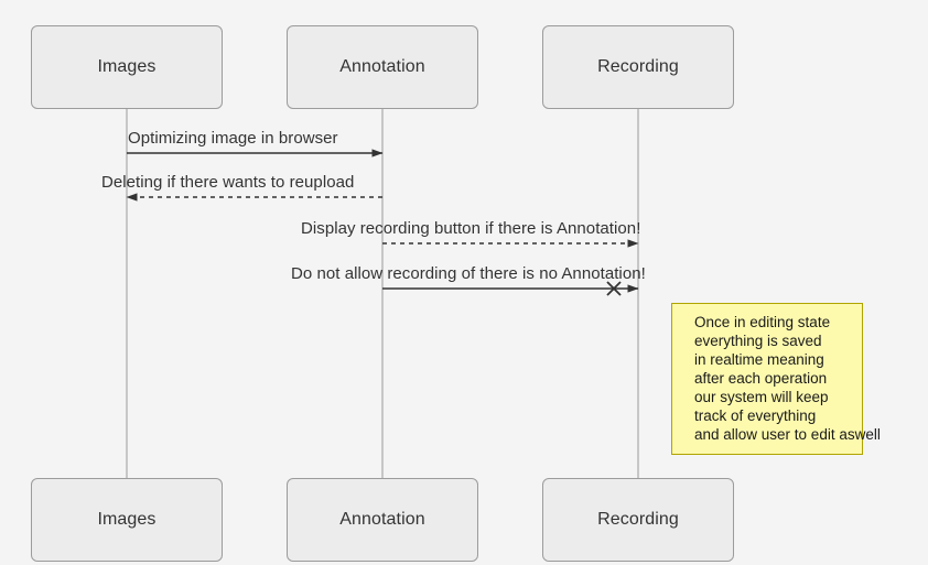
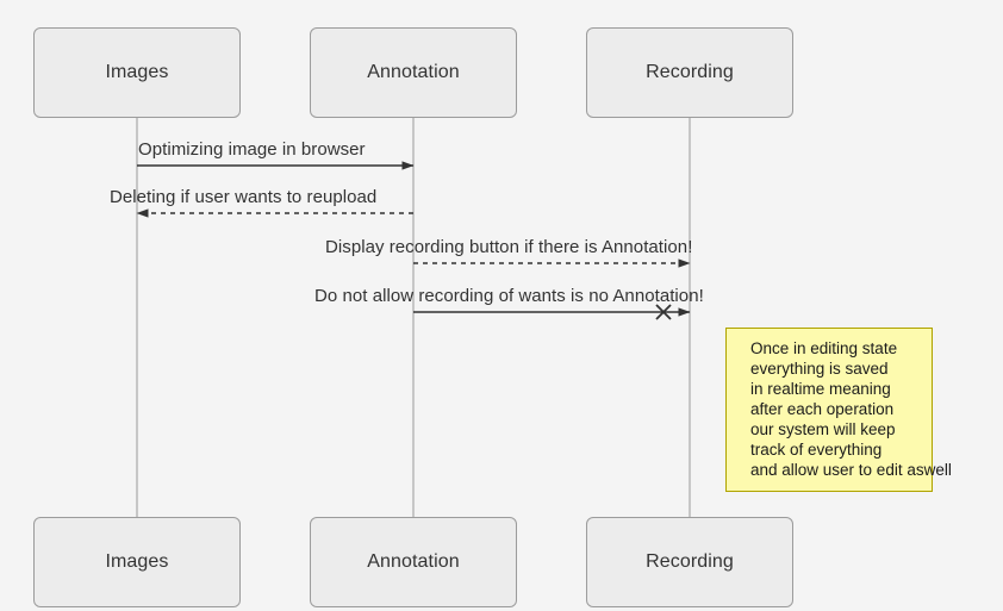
  Images
  Annotation
  Recording
  Images
  Annotation
  Recording
  Optimizing image in browser
- Deleting if there wants to reupload
+ Deleting if user wants to reupload
  Display recording button if there is Annotation!
- Do not allow recording of there is no Annotation!
+ Do not allow recording of wants is no Annotation!
  Once in editing state
  everything is saved
  in realtime meaning
  after each operation
  our system will keep
  track of everything
  and allow user to edit aswell
